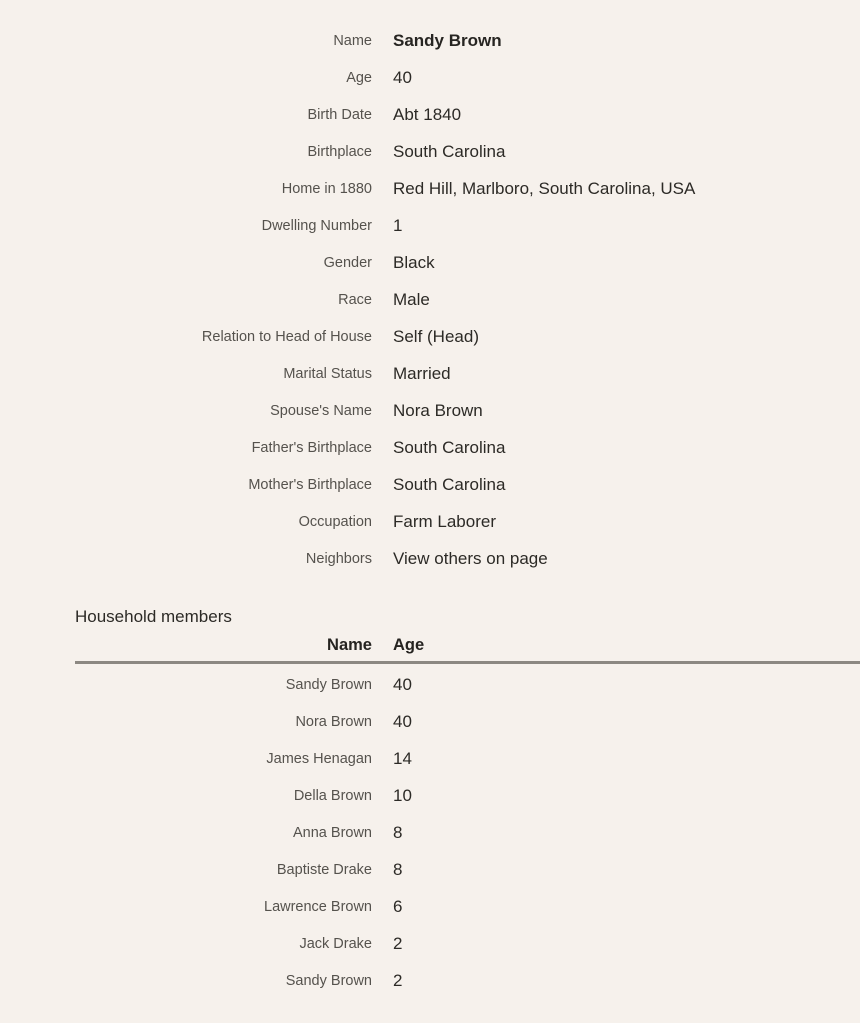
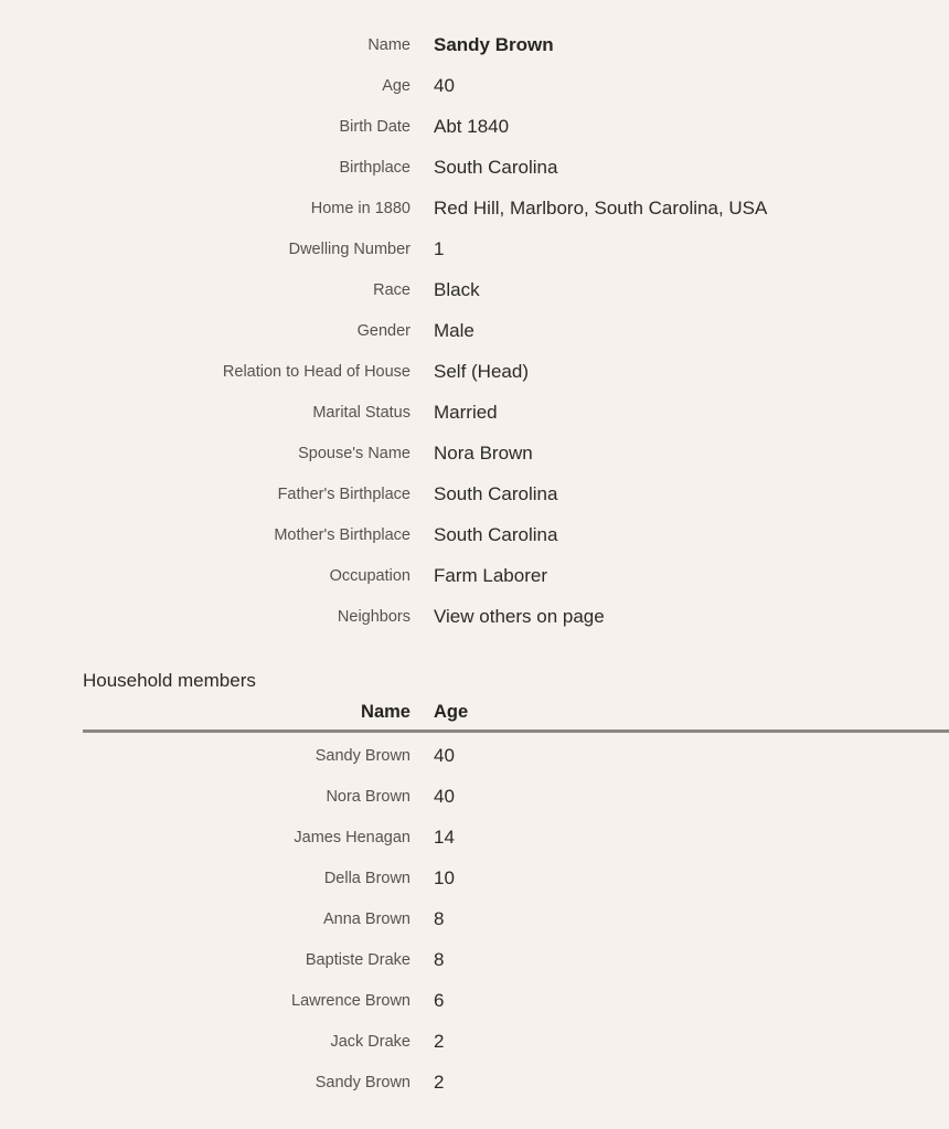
  Name
  Sandy Brown
  Age
  40
  Birth Date
  Abt 1840
  Birthplace
  South Carolina
  Home in 1880
  Red Hill, Marlboro, South Carolina, USA
  Dwelling Number
  1
- Gender
+ Race
  Black
- Race
+ Gender
  Male
  Relation to Head of House
  Self (Head)
  Marital Status
  Married
  Spouse's Name
  Nora Brown
  Father's Birthplace
  South Carolina
  Mother's Birthplace
  South Carolina
  Occupation
  Farm Laborer
  Neighbors
  View others on page
  Household members
  Name
  Age
  Sandy Brown
  40
  Nora Brown
  40
  James Henagan
  14
  Della Brown
  10
  Anna Brown
  8
  Baptiste Drake
  8
  Lawrence Brown
  6
  Jack Drake
  2
  Sandy Brown
  2
